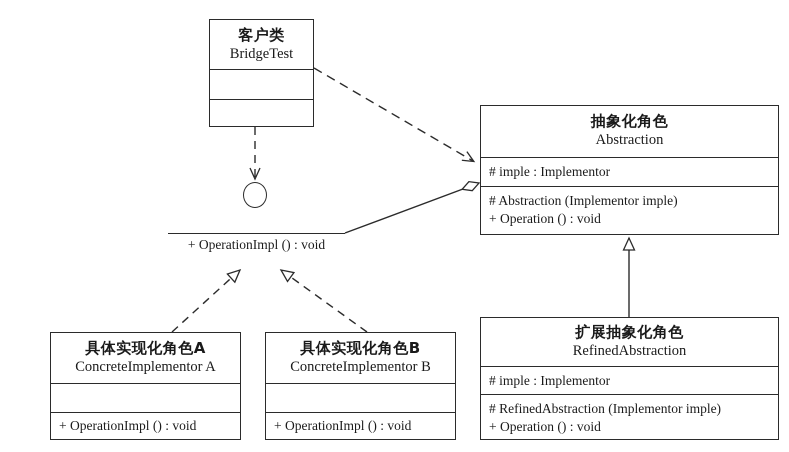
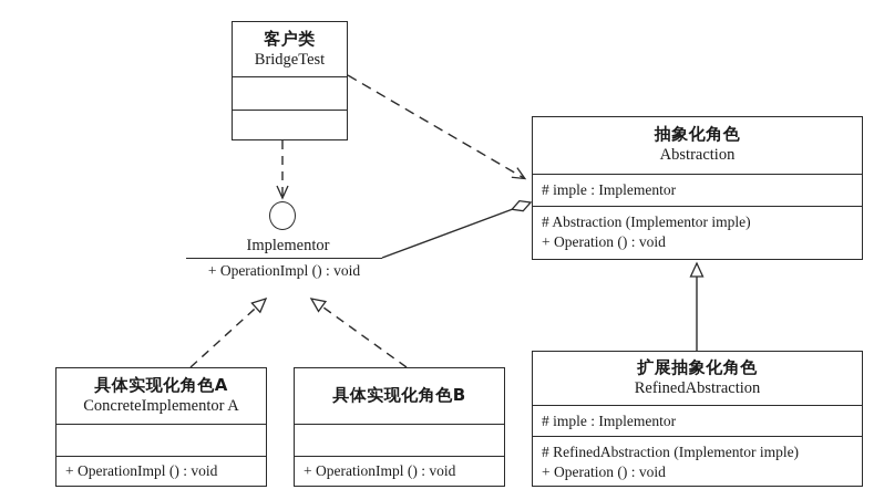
  客户类
  BridgeTest
  抽象化角色
  Abstraction
  # imple : Implementor
  # Abstraction (Implementor imple)
  + Operation () : void
  扩展抽象化角色
  RefinedAbstraction
  # imple : Implementor
  # RefinedAbstraction (Implementor imple)
  + Operation () : void
  具体实现化角色A
  ConcreteImplementor A
  + OperationImpl () : void
  具体实现化角色B
- ConcreteImplementor B
  + OperationImpl () : void
+ Implementor
  + OperationImpl () : void
